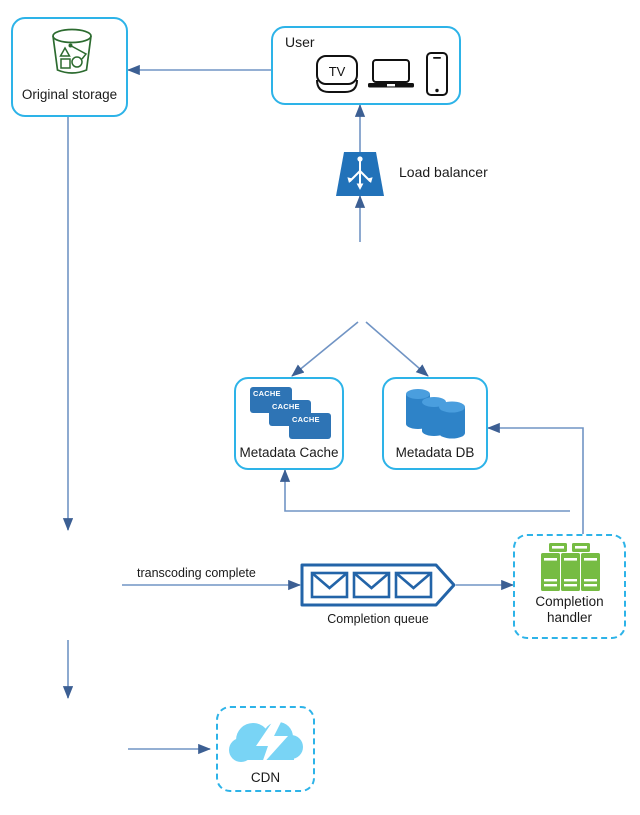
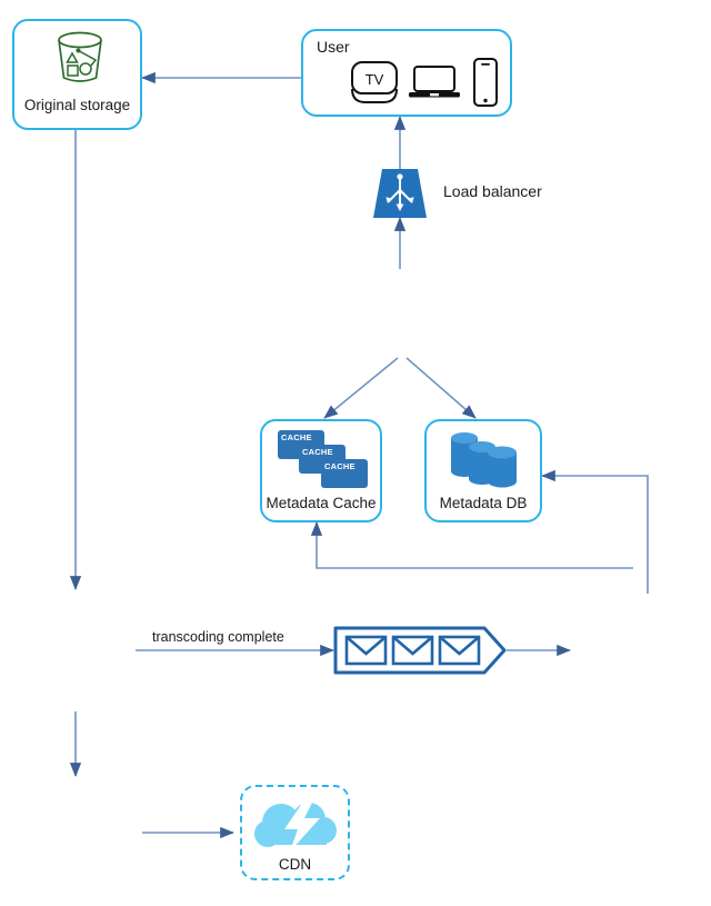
  Original storage
  User
  TV
  Load balancer
  CACHE
  CACHE
  CACHE
  Metadata Cache
  Metadata DB
  transcoding complete
- Completion queue
- Completion
- handler
  CDN
